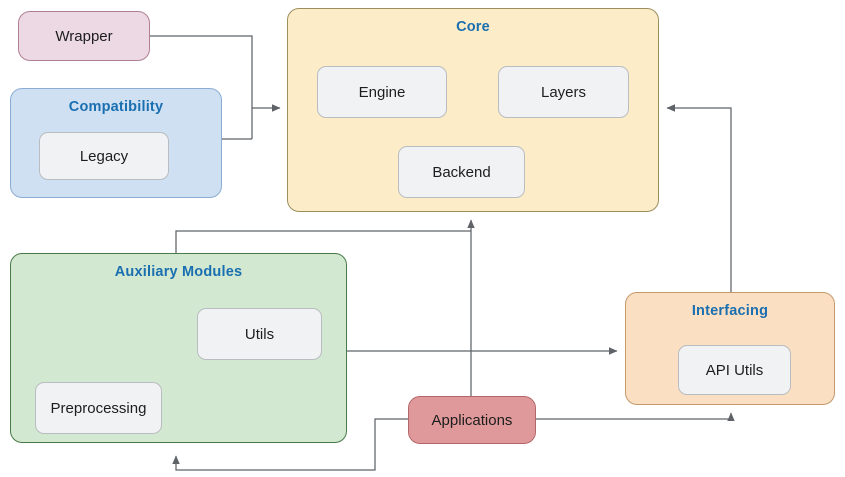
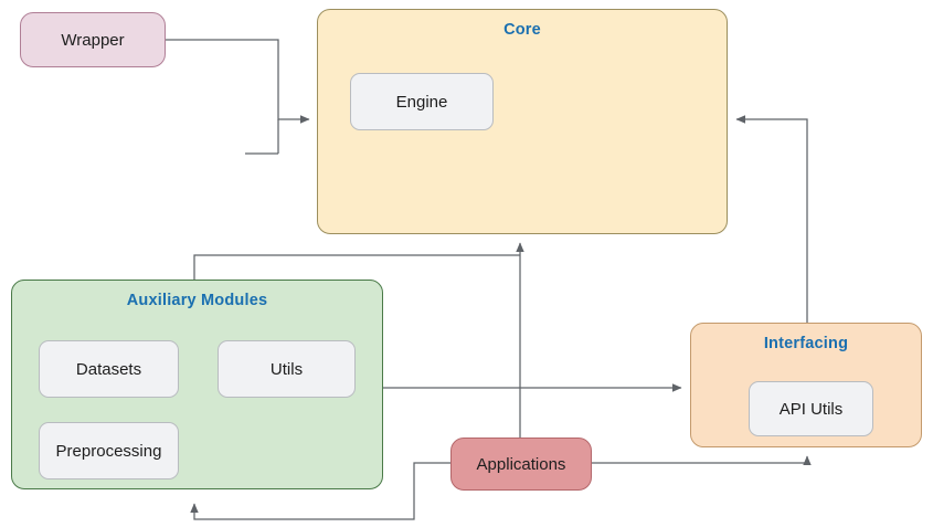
  Wrapper
- Compatibility
- Legacy
  Core
  Engine
- Layers
- Backend
  Auxiliary Modules
+ Datasets
  Utils
  Preprocessing
  Interfacing
  API Utils
  Applications
